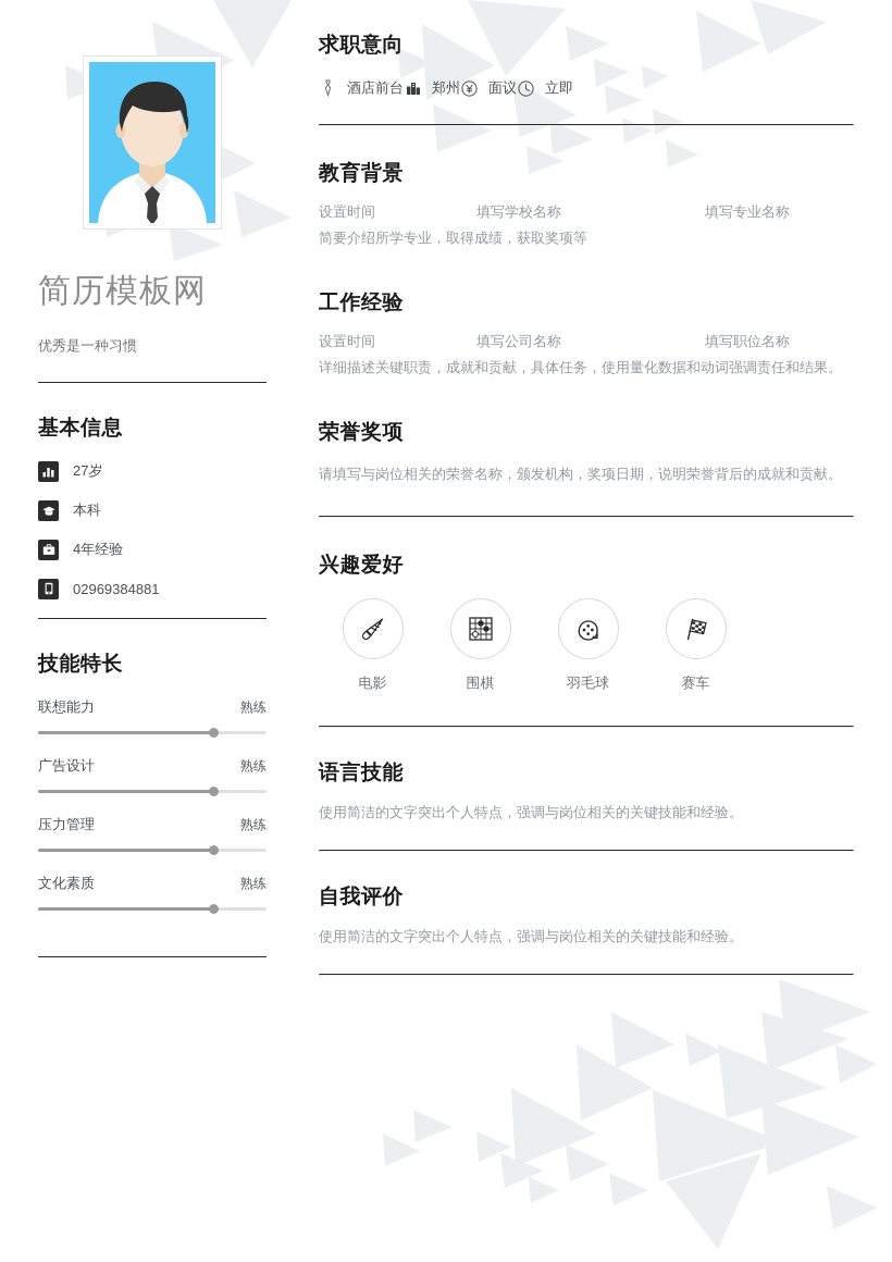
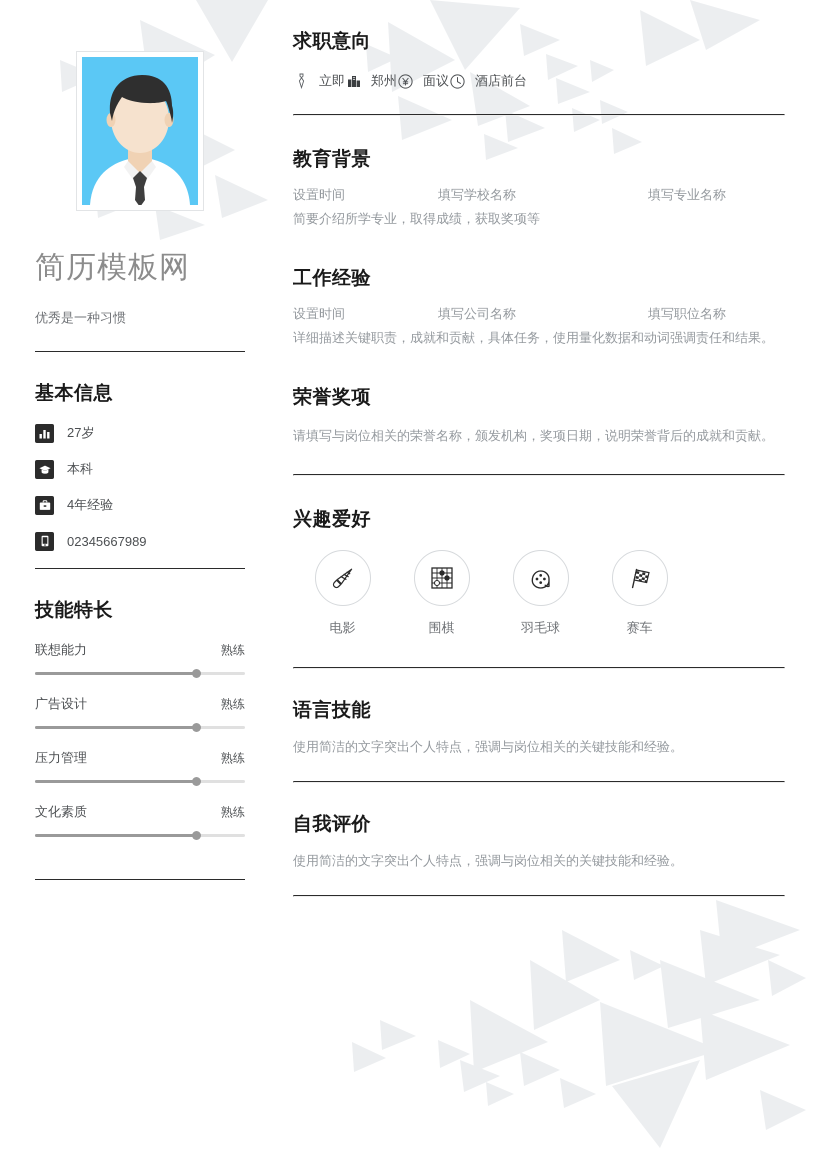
  简历模板网
  优秀是一种习惯
  基本信息
  27岁
  本科
  4年经验
- 02969384881
+ 02345667989
  技能特长
  联想能力
  熟练
  广告设计
  熟练
  压力管理
  熟练
  文化素质
  熟练
  求职意向
- 酒店前台
+ 立即
  郑州
  面议
- 立即
+ 酒店前台
  教育背景
  设置时间
  填写学校名称
  填写专业名称
  简要介绍所学专业，取得成绩，获取奖项等
  工作经验
  设置时间
  填写公司名称
  填写职位名称
  详细描述关键职责，成就和贡献，具体任务，使用量化数据和动词强调责任和结果。
  荣誉奖项
  请填写与岗位相关的荣誉名称，颁发机构，奖项日期，说明荣誉背后的成就和贡献。
  兴趣爱好
  电影
  围棋
  羽毛球
  赛车
  语言技能
  使用简洁的文字突出个人特点，强调与岗位相关的关键技能和经验。
  自我评价
  使用简洁的文字突出个人特点，强调与岗位相关的关键技能和经验。
